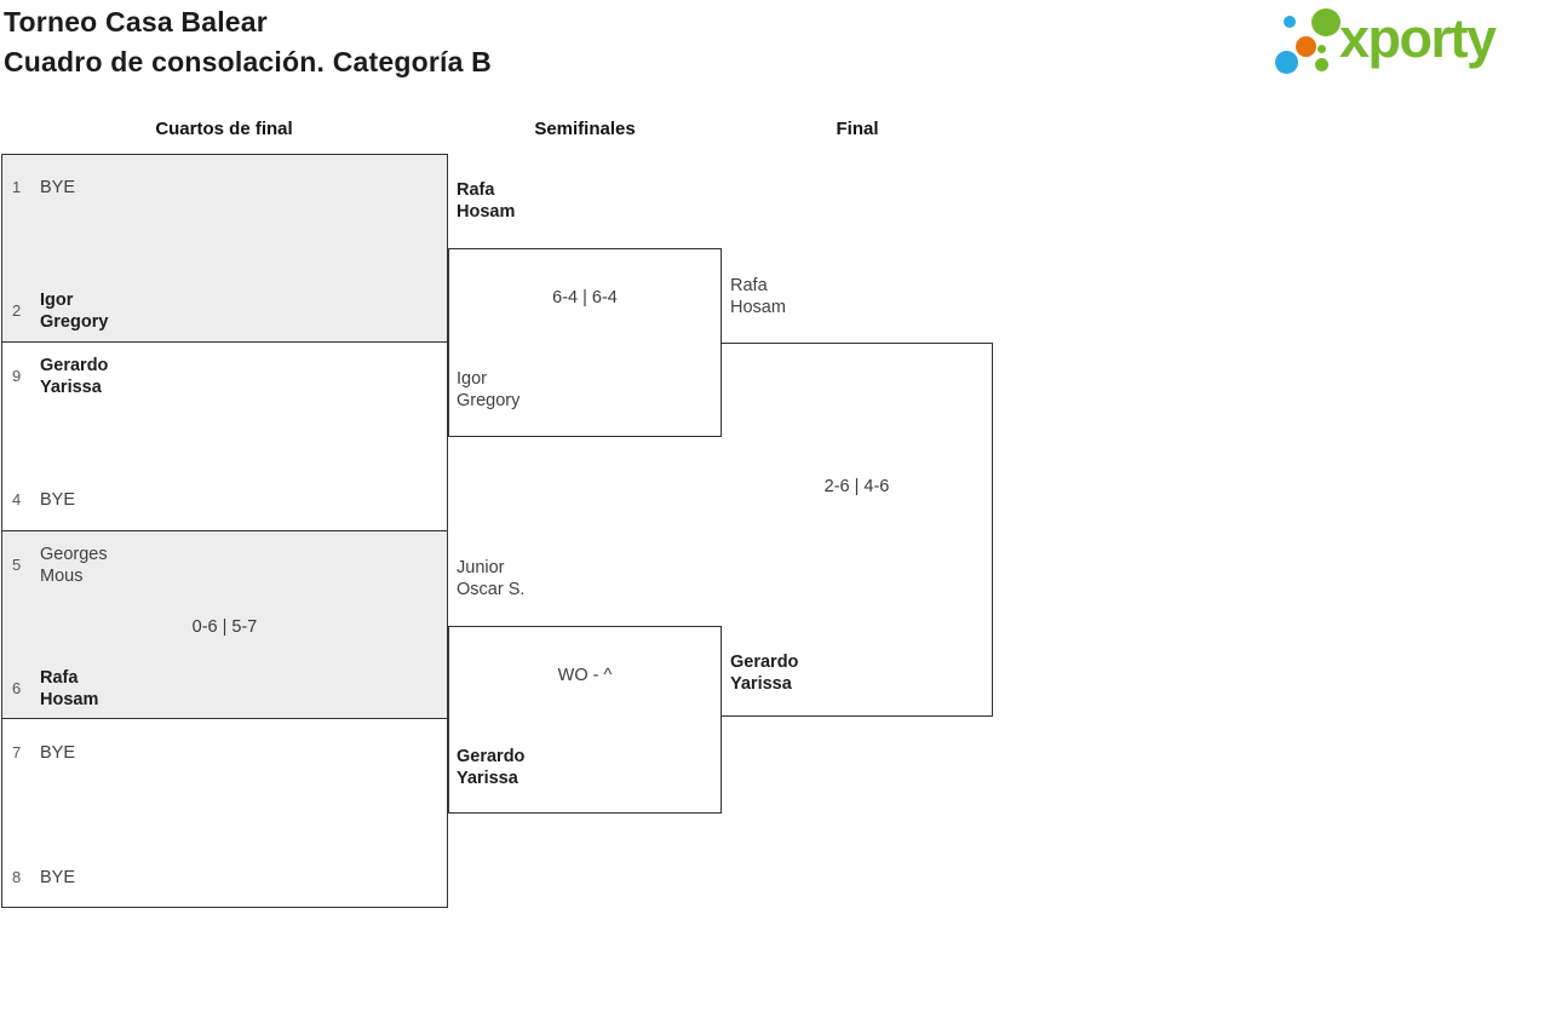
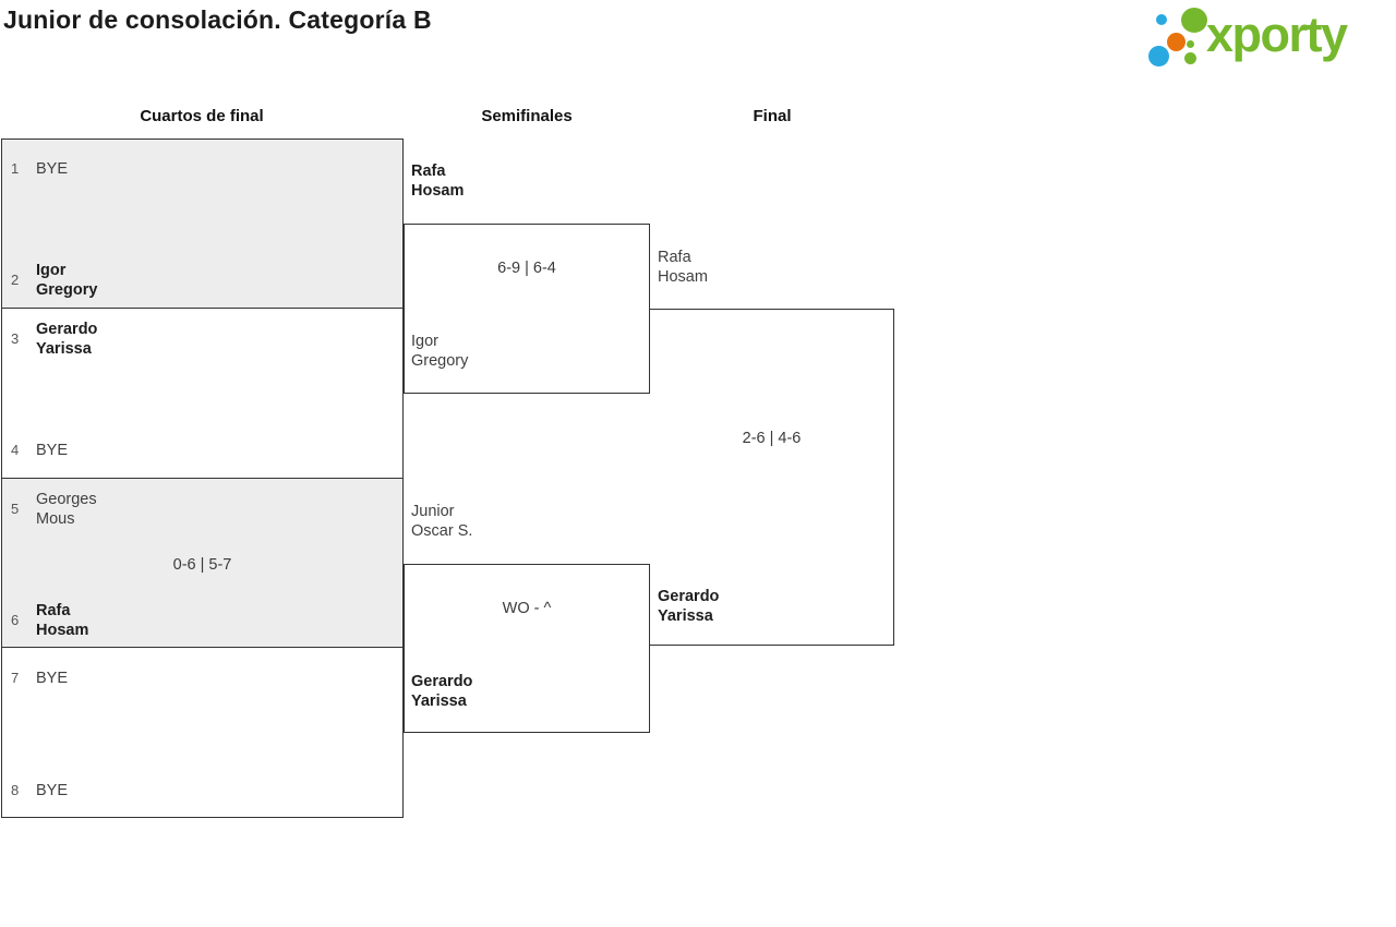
- Torneo Casa Balear
- Cuadro de consolación. Categoría B
+ Junior de consolación. Categoría B
  xporty
  Cuartos de final
  Semifinales
  Final
  1
  BYE
  2
  Igor
  Gregory
- 9
+ 3
  Gerardo
  Yarissa
  4
  BYE
  5
  Georges
  Mous
  0-6 | 5-7
  6
  Rafa
  Hosam
  7
  BYE
  8
  BYE
  Rafa
  Hosam
- 6-4 | 6-4
+ 6-9 | 6-4
  Igor
  Gregory
  Junior
  Oscar S.
  WO - ^
  Gerardo
  Yarissa
  Rafa
  Hosam
  2-6 | 4-6
  Gerardo
  Yarissa
